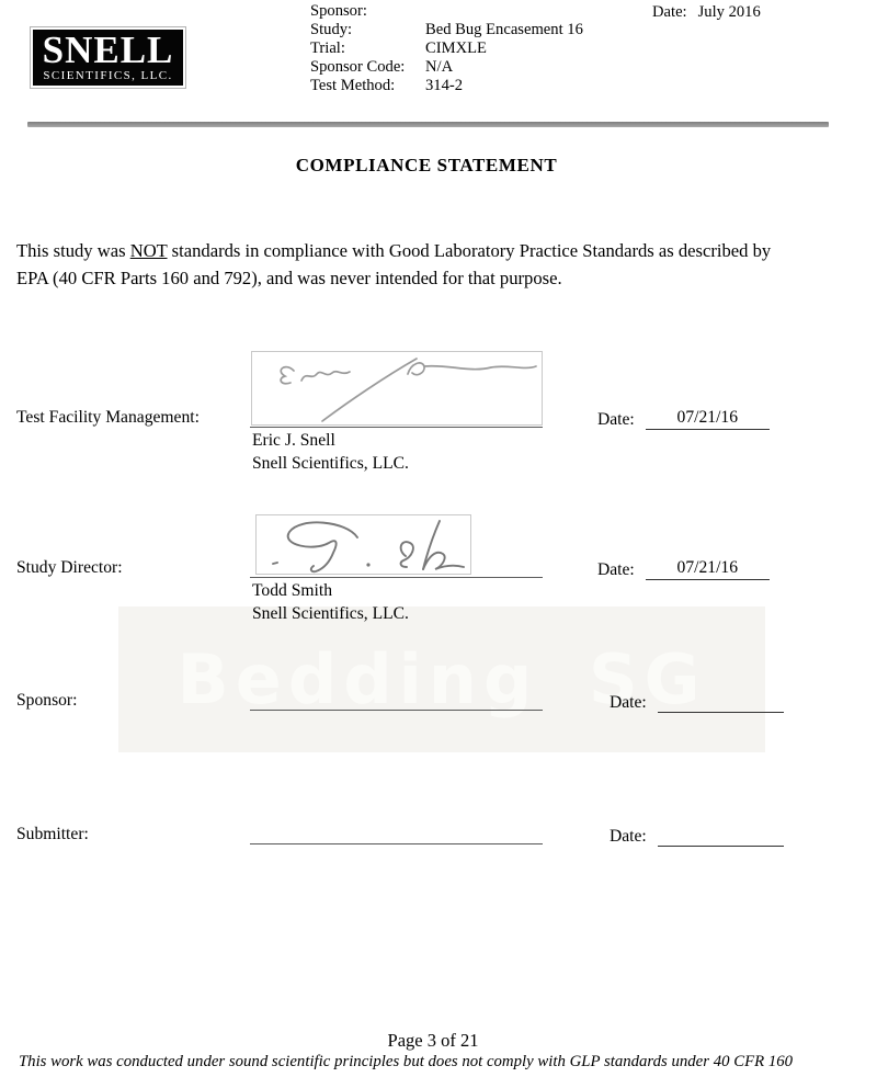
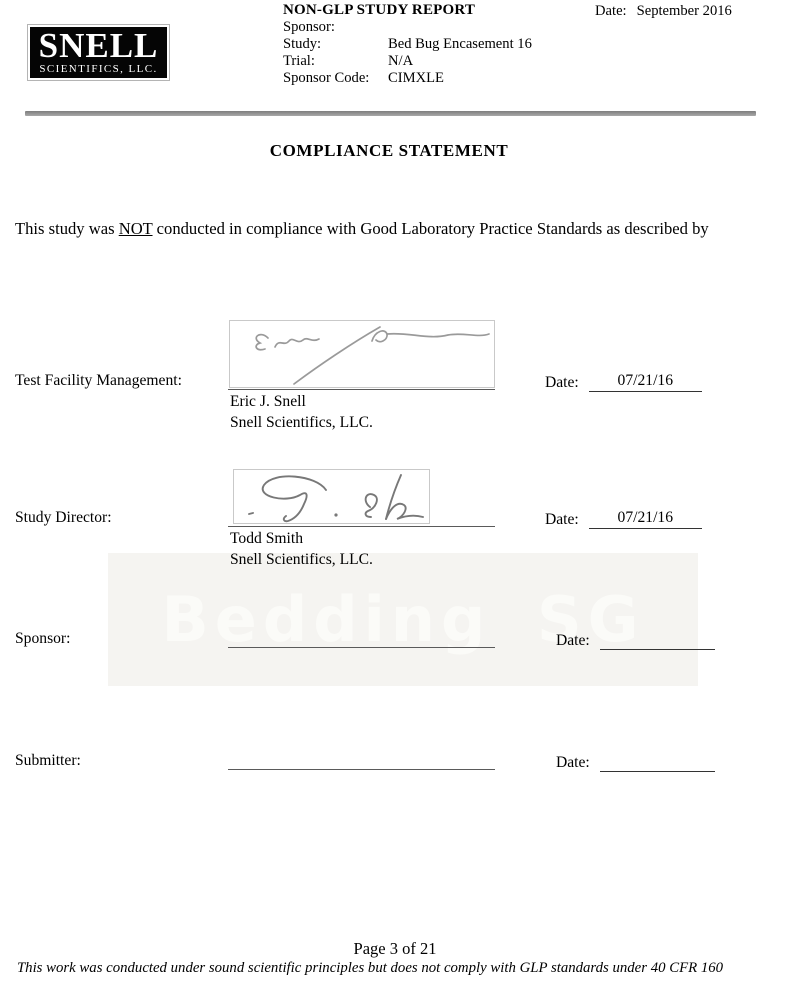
  SNELL
  SCIENTIFICS, LLC.
+ NON-GLP STUDY REPORT
  Sponsor:
  Study:
  Bed Bug Encasement 16
  Trial:
- CIMXLE
+ N/A
  Sponsor Code:
- N/A
+ CIMXLE
- Test Method:
- 314-2
- Date: July 2016
+ Date: September 2016
  COMPLIANCE STATEMENT
- This study was NOT standards in compliance with Good Laboratory Practice Standards as described by
+ This study was NOT conducted in compliance with Good Laboratory Practice Standards as described by
- EPA (40 CFR Parts 160 and 792), and was never intended for that purpose.
  Bedding SG
  Test Facility Management:
  Eric J. Snell
  Snell Scientifics, LLC.
  Date: 07/21/16
  Study Director:
  Todd Smith
  Snell Scientifics, LLC.
  Date: 07/21/16
  Sponsor:
  Date:
  Submitter:
  Date:
  Page 3 of 21
  This work was conducted under sound scientific principles but does not comply with GLP standards under 40 CFR 160
